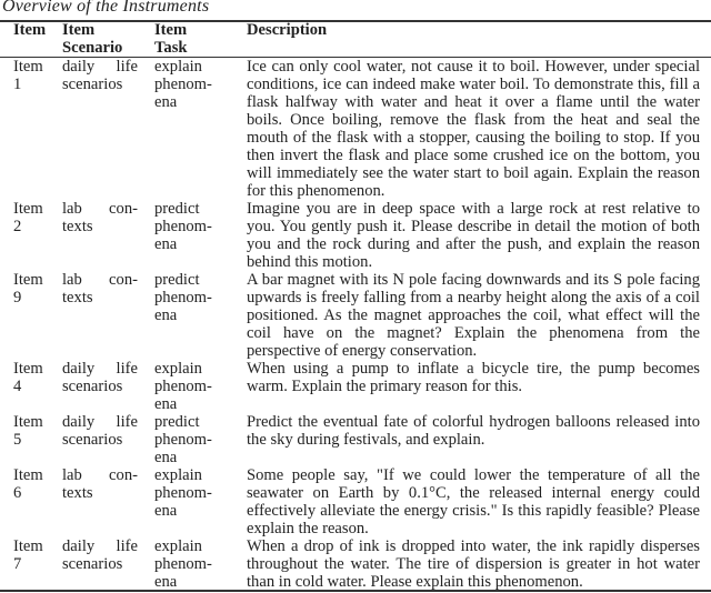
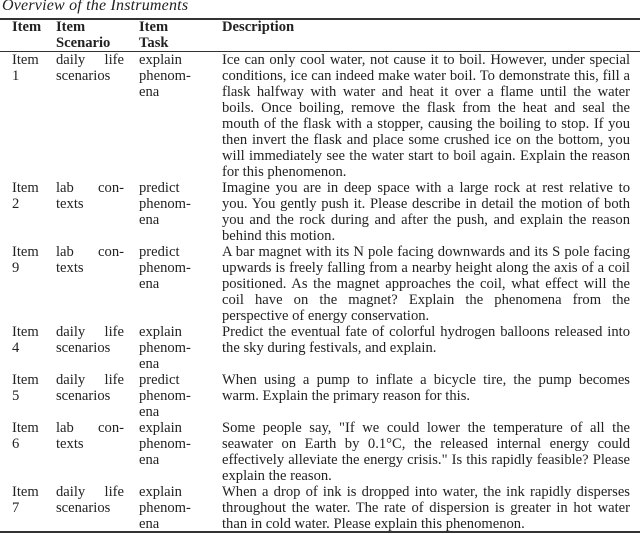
  Overview of the Instruments
  Item
  Item
  Scenario
  Item
  Task
  Description
  Item
  1
  daily life
  scenarios
  explain
  phenom-
  ena
  Ice can only cool water, not cause it to boil. However, under special conditions, ice can indeed make water boil. To demonstrate this, fill a flask halfway with water and heat it over a flame until the water boils. Once boiling, remove the flask from the heat and seal the mouth of the flask with a stopper, causing the boiling to stop. If you then invert the flask and place some crushed ice on the bottom, you will immediately see the water start to boil again. Explain the reason for this phenomenon.
  Item
  2
  lab con-
  texts
  predict
  phenom-
  ena
  Imagine you are in deep space with a large rock at rest relative to you. You gently push it. Please describe in detail the motion of both you and the rock during and after the push, and explain the reason behind this motion.
  Item
  9
  lab con-
  texts
  predict
  phenom-
  ena
  A bar magnet with its N pole facing downwards and its S pole facing upwards is freely falling from a nearby height along the axis of a coil positioned. As the magnet approaches the coil, what effect will the coil have on the magnet? Explain the phenomena from the perspective of energy conservation.
  Item
  4
  daily life
  scenarios
  explain
  phenom-
  ena
- When using a pump to inflate a bicycle tire, the pump becomes warm. Explain the primary reason for this.
+ Predict the eventual fate of colorful hydrogen balloons released into the sky during festivals, and explain.
  Item
  5
  daily life
  scenarios
  predict
  phenom-
  ena
- Predict the eventual fate of colorful hydrogen balloons released into the sky during festivals, and explain.
+ When using a pump to inflate a bicycle tire, the pump becomes warm. Explain the primary reason for this.
  Item
  6
  lab con-
  texts
  explain
  phenom-
  ena
  Some people say, "If we could lower the temperature of all the seawater on Earth by 0.1°C, the released internal energy could effectively alleviate the energy crisis." Is this rapidly feasible? Please explain the reason.
  Item
  7
  daily life
  scenarios
  explain
  phenom-
  ena
- When a drop of ink is dropped into water, the ink rapidly disperses throughout the water. The tire of dispersion is greater in hot water than in cold water. Please explain this phenomenon.
+ When a drop of ink is dropped into water, the ink rapidly disperses throughout the water. The rate of dispersion is greater in hot water than in cold water. Please explain this phenomenon.
